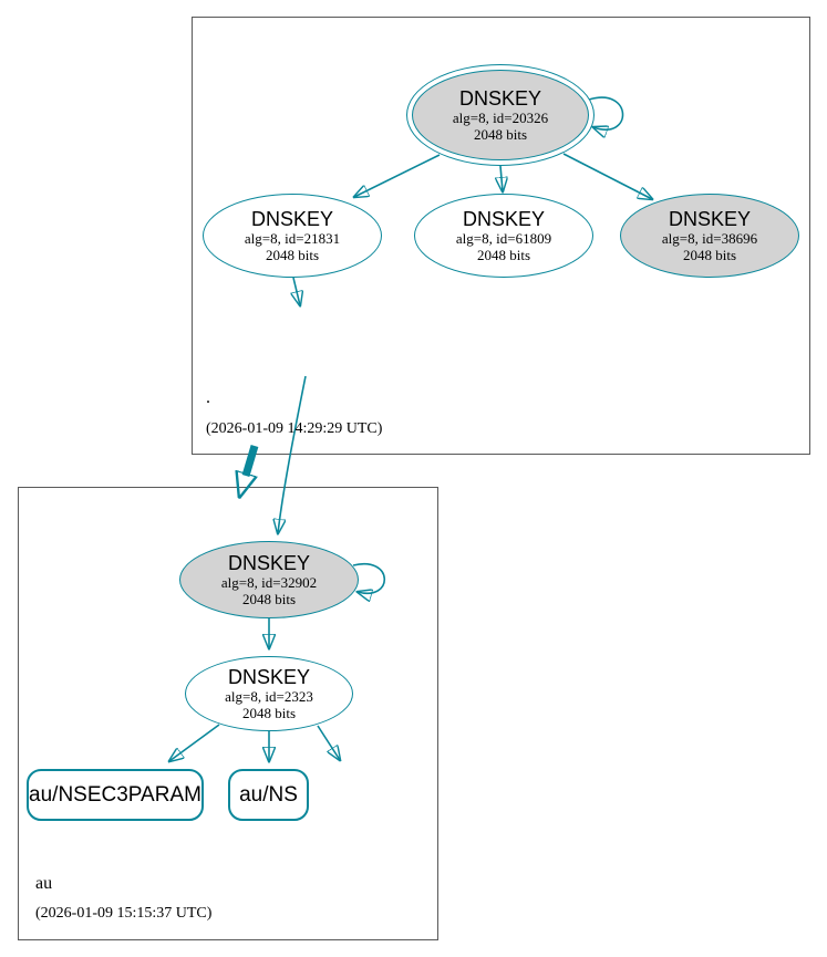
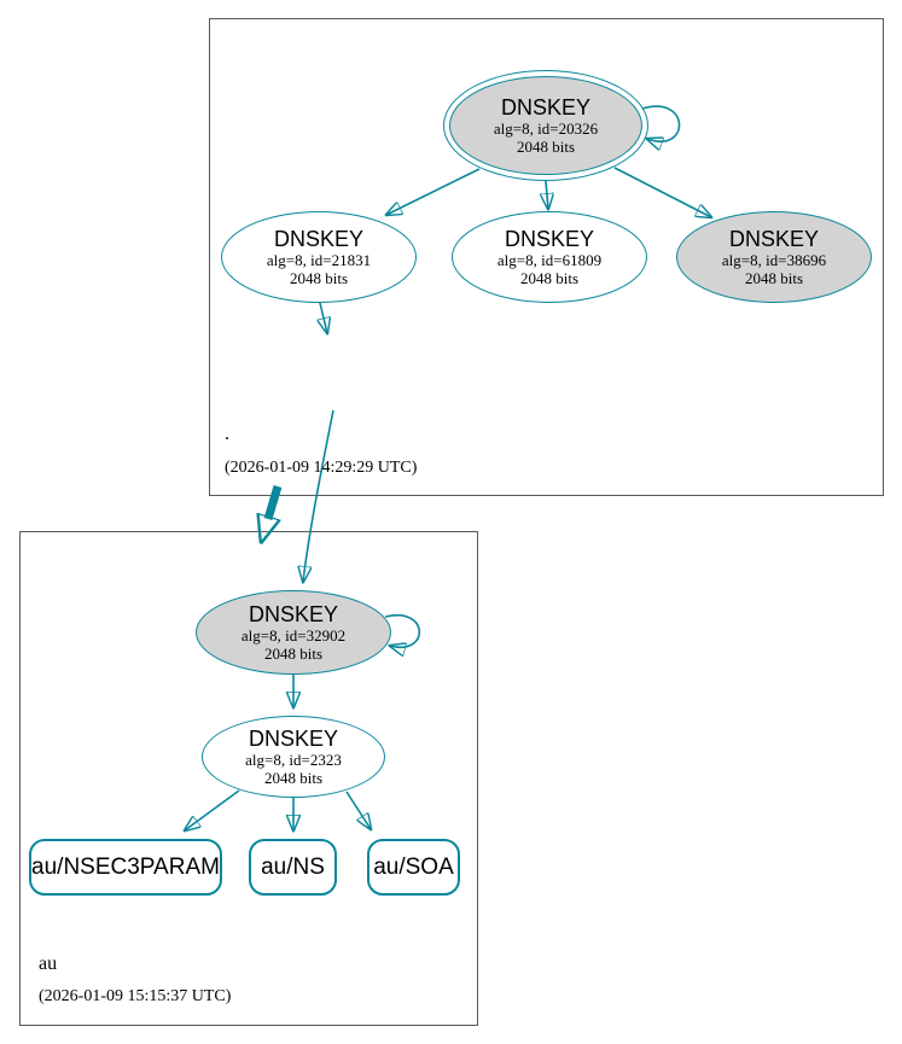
  DNSKEY
  alg=8, id=20326
  2048 bits
  DNSKEY
  alg=8, id=21831
  2048 bits
  DNSKEY
  alg=8, id=61809
  2048 bits
  DNSKEY
  alg=8, id=38696
  2048 bits
  .
  (2026-01-09 14:29:29 UTC)
  DNSKEY
  alg=8, id=32902
  2048 bits
  DNSKEY
  alg=8, id=2323
  2048 bits
  au/NSEC3PARAM
  au/NS
+ au/SOA
  au
  (2026-01-09 15:15:37 UTC)
